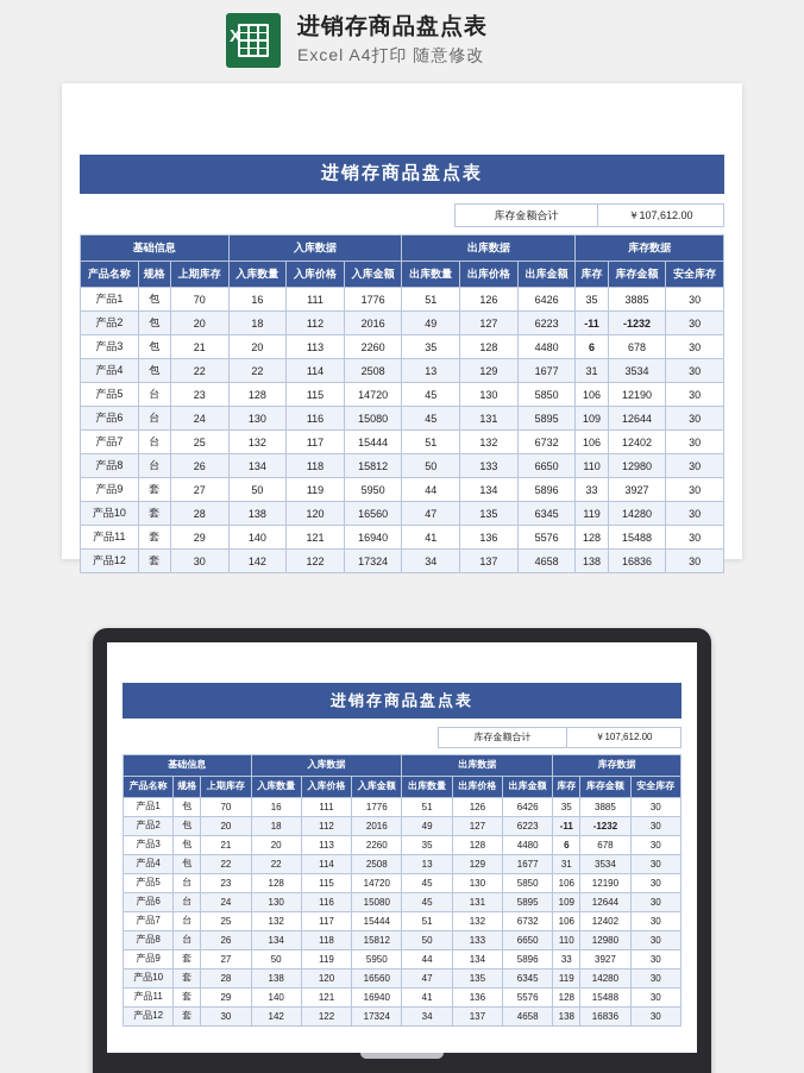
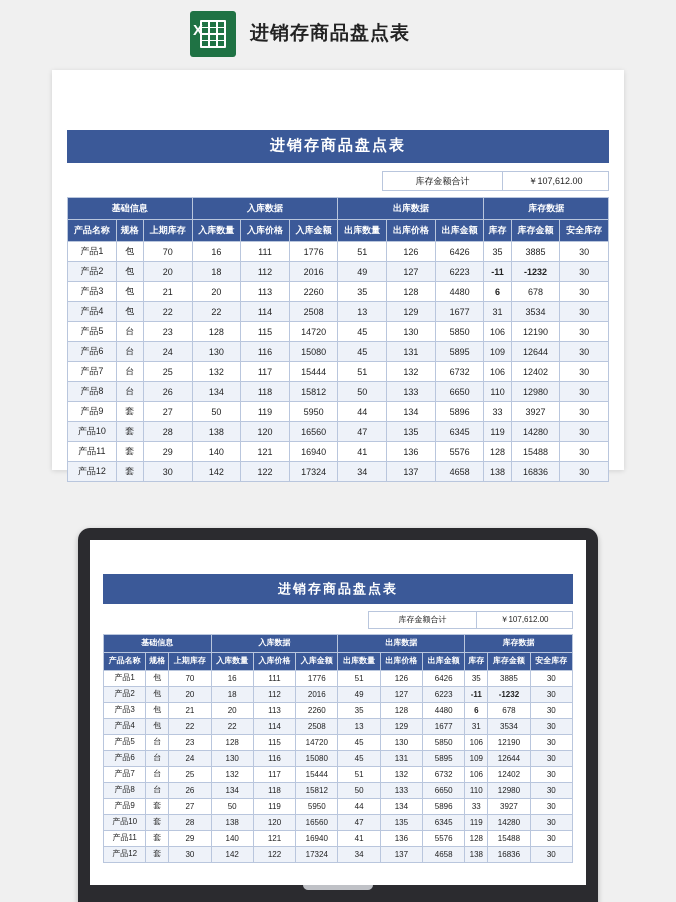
  X
  进销存商品盘点表
- Excel A4打印 随意修改
  进销存商品盘点表
  库存金额合计
  ￥107,612.00
  基础信息	入库数据	出库数据	库存数据
  产品名称	规格	上期库存	入库数量	入库价格	入库金额	出库数量	出库价格	出库金额	库存	库存金额	安全库存
  产品1	包	70	16	111	1776	51	126	6426	35	3885	30
  产品2	包	20	18	112	2016	49	127	6223	-11	-1232	30
  产品3	包	21	20	113	2260	35	128	4480	6	678	30
  产品4	包	22	22	114	2508	13	129	1677	31	3534	30
  产品5	台	23	128	115	14720	45	130	5850	106	12190	30
  产品6	台	24	130	116	15080	45	131	5895	109	12644	30
  产品7	台	25	132	117	15444	51	132	6732	106	12402	30
  产品8	台	26	134	118	15812	50	133	6650	110	12980	30
  产品9	套	27	50	119	5950	44	134	5896	33	3927	30
  产品10	套	28	138	120	16560	47	135	6345	119	14280	30
  产品11	套	29	140	121	16940	41	136	5576	128	15488	30
  产品12	套	30	142	122	17324	34	137	4658	138	16836	30
  进销存商品盘点表
  库存金额合计
  ￥107,612.00
  基础信息	入库数据	出库数据	库存数据
  产品名称	规格	上期库存	入库数量	入库价格	入库金额	出库数量	出库价格	出库金额	库存	库存金额	安全库存
  产品1	包	70	16	111	1776	51	126	6426	35	3885	30
  产品2	包	20	18	112	2016	49	127	6223	-11	-1232	30
  产品3	包	21	20	113	2260	35	128	4480	6	678	30
  产品4	包	22	22	114	2508	13	129	1677	31	3534	30
  产品5	台	23	128	115	14720	45	130	5850	106	12190	30
  产品6	台	24	130	116	15080	45	131	5895	109	12644	30
  产品7	台	25	132	117	15444	51	132	6732	106	12402	30
  产品8	台	26	134	118	15812	50	133	6650	110	12980	30
  产品9	套	27	50	119	5950	44	134	5896	33	3927	30
  产品10	套	28	138	120	16560	47	135	6345	119	14280	30
  产品11	套	29	140	121	16940	41	136	5576	128	15488	30
  产品12	套	30	142	122	17324	34	137	4658	138	16836	30
